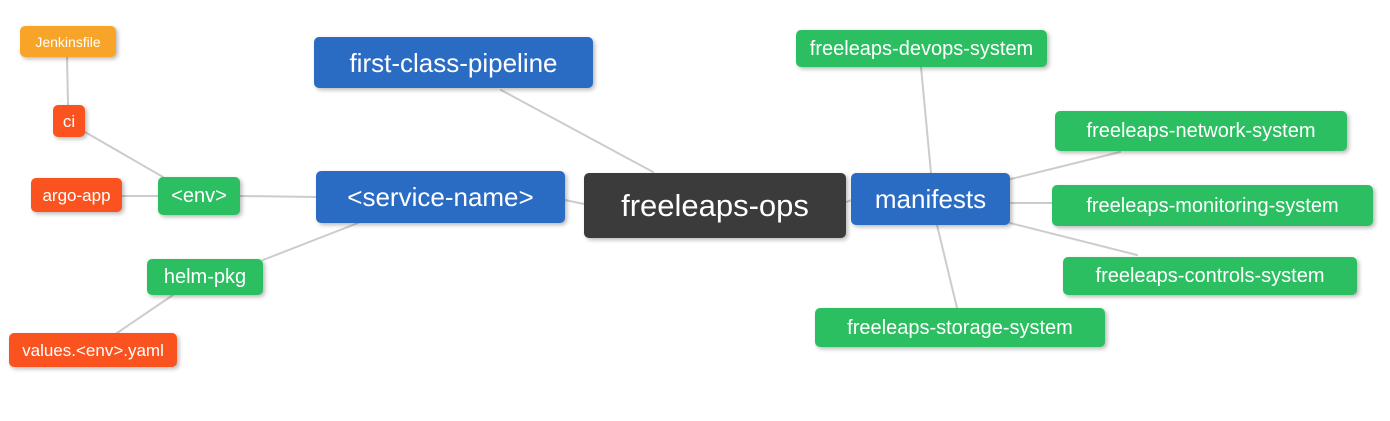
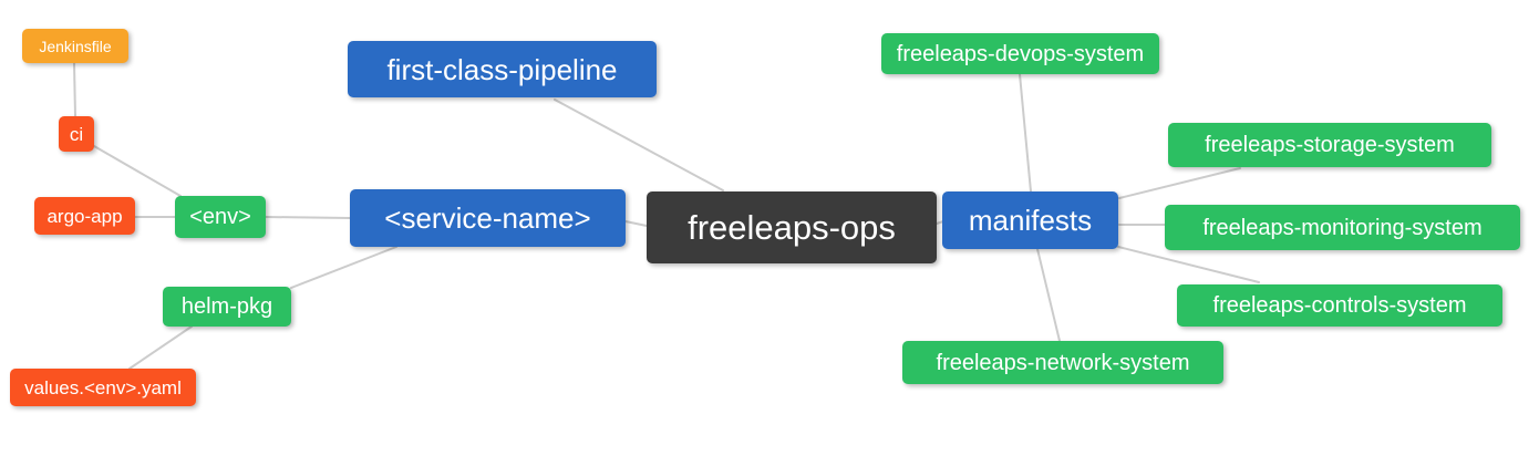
  freeleaps-ops
  first-class-pipeline
  <service-name>
  manifests
  <env>
  helm-pkg
  freeleaps-devops-system
- freeleaps-network-system
+ freeleaps-storage-system
  freeleaps-monitoring-system
  freeleaps-controls-system
- freeleaps-storage-system
+ freeleaps-network-system
  ci
  argo-app
  values.<env>.yaml
  Jenkinsfile
